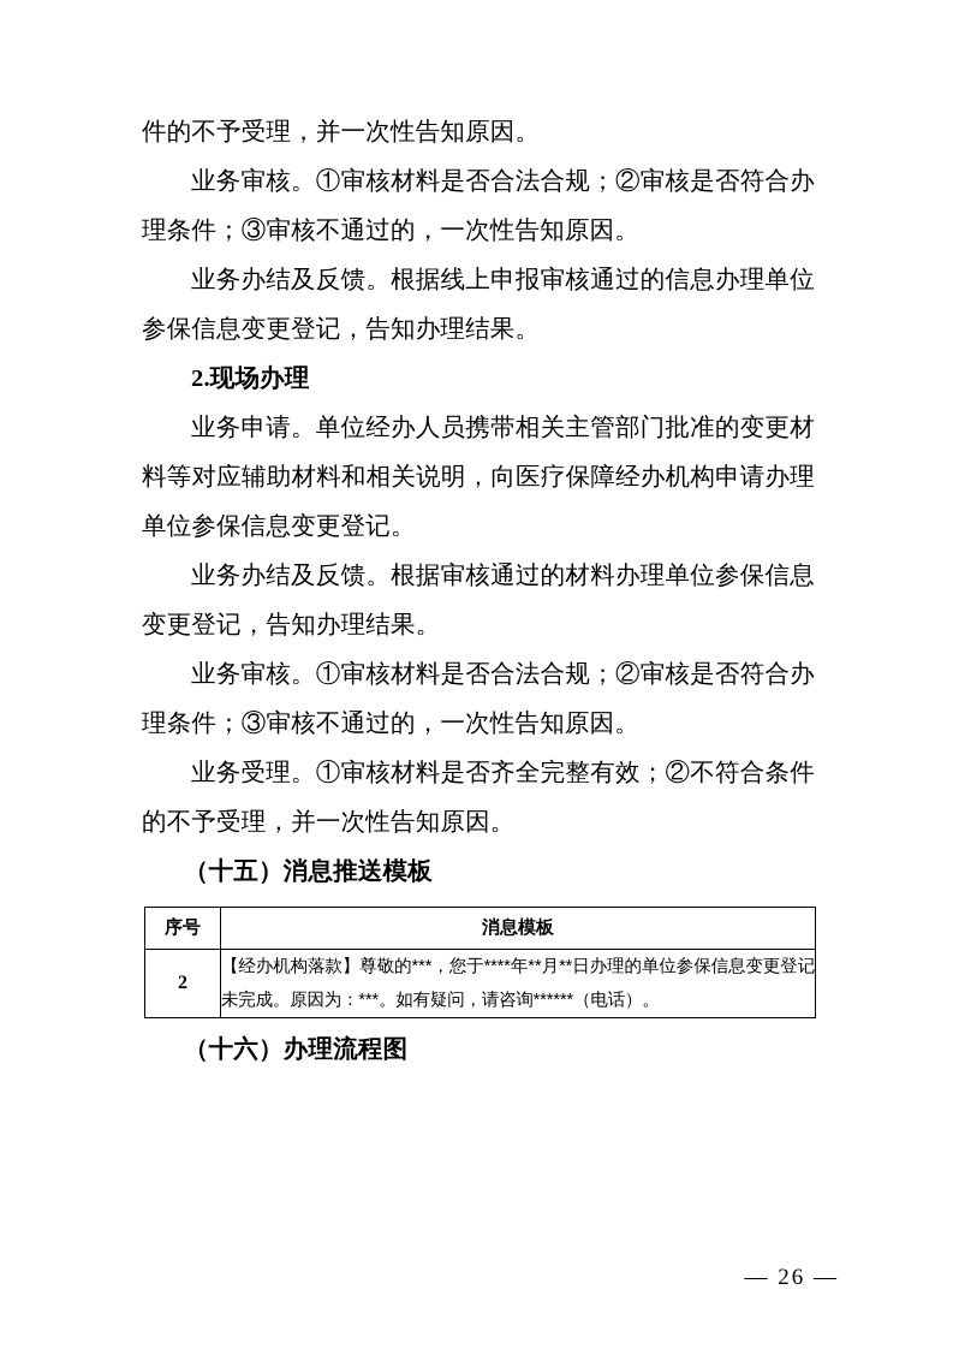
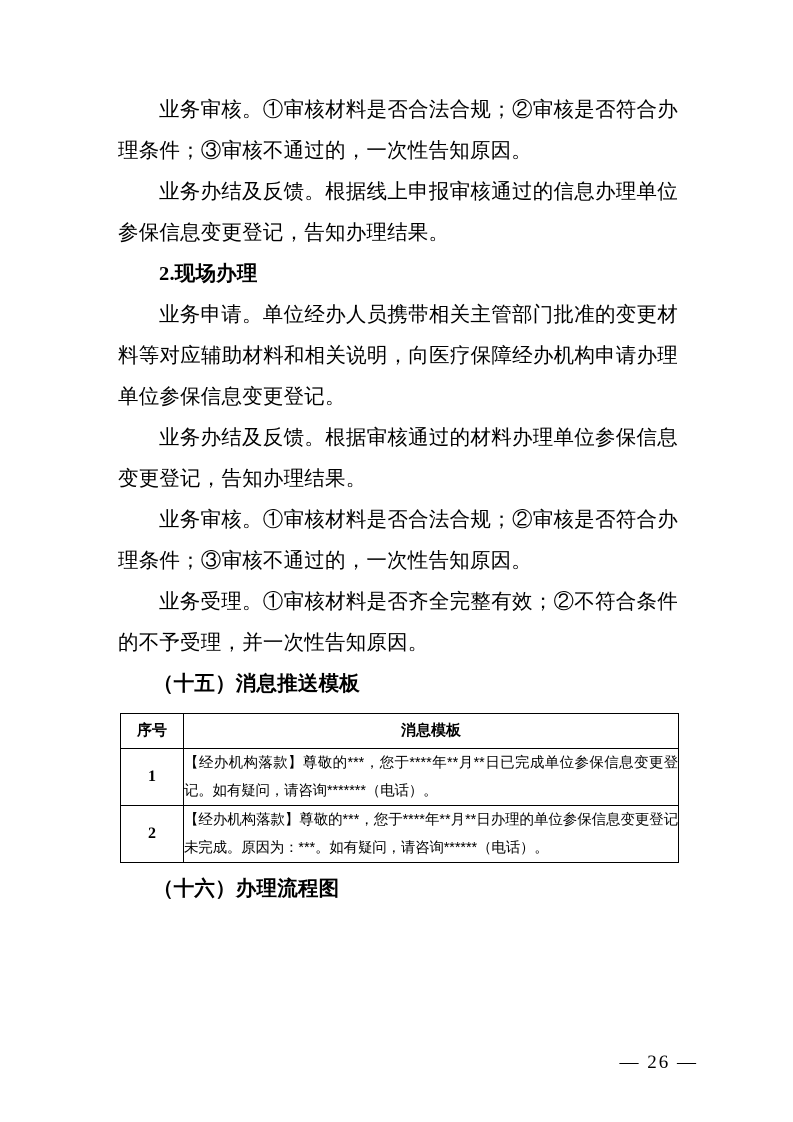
- 件的不予受理，并一次性告知原因。
  业务审核。①审核材料是否合法合规；②审核是否符合办理条件；③审核不通过的，一次性告知原因。
  业务办结及反馈。根据线上申报审核通过的信息办理单位参保信息变更登记，告知办理结果。
  2.现场办理
  业务申请。单位经办人员携带相关主管部门批准的变更材料等对应辅助材料和相关说明，向医疗保障经办机构申请办理单位参保信息变更登记。
  业务办结及反馈。根据审核通过的材料办理单位参保信息变更登记，告知办理结果。
  业务审核。①审核材料是否合法合规；②审核是否符合办理条件；③审核不通过的，一次性告知原因。
  业务受理。①审核材料是否齐全完整有效；②不符合条件的不予受理，并一次性告知原因。
  （十五）消息推送模板
  序号	消息模板
+ 1	【经办机构落款】尊敬的***，您于****年**月**日已完成单位参保信息变更登记。如有疑问，请咨询*******（电话）。
  2	【经办机构落款】尊敬的***，您于****年**月**日办理的单位参保信息变更登记未完成。原因为：***。如有疑问，请咨询******（电话）。
  （十六）办理流程图
  — 26 —
